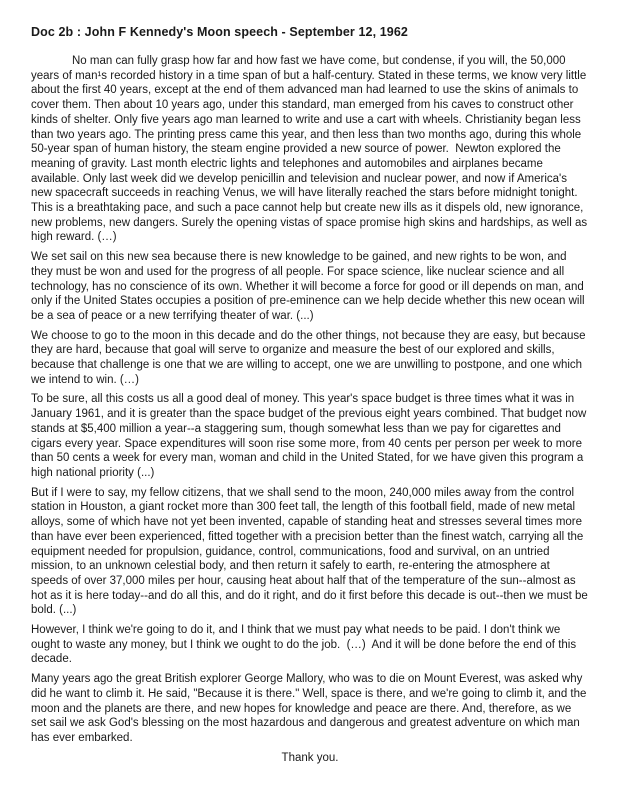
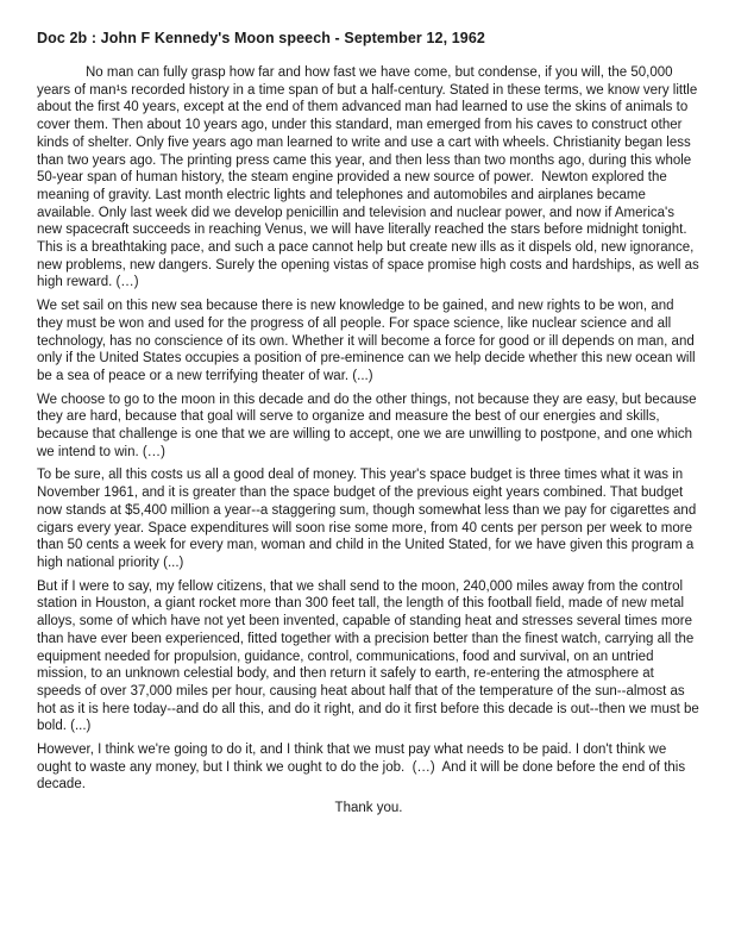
  Doc 2b : John F Kennedy's Moon speech - September 12, 1962
  No man can fully grasp how far and how fast we have come, but condense, if you will, the 50,000 years of man¹s recorded history in a time span of but a half-century. Stated in these terms, we know very little about the first 40 years, except at the end of them advanced man had learned to use the skins of animals to cover them. Then about 10 years ago, under this standard, man emerged from his caves to construct other kinds of shelter. Only five years ago man learned to write and use a cart with wheels. Christianity began less than two years ago. The printing press came this year, and then less than two months ago, during this whole 50-year span of human history, the steam engine provided a new source of power. Newton explored the meaning of gravity. Last month electric lights and telephones and automobiles and airplanes became available. Only last week did we develop penicillin and television and nuclear power, and now if America's new spacecraft succeeds in reaching Venus, we will have literally reached the stars before midnight tonight.
- This is a breathtaking pace, and such a pace cannot help but create new ills as it dispels old, new ignorance, new problems, new dangers. Surely the opening vistas of space promise high skins and hardships, as well as high reward. (…)
+ This is a breathtaking pace, and such a pace cannot help but create new ills as it dispels old, new ignorance, new problems, new dangers. Surely the opening vistas of space promise high costs and hardships, as well as high reward. (…)
  We set sail on this new sea because there is new knowledge to be gained, and new rights to be won, and they must be won and used for the progress of all people. For space science, like nuclear science and all technology, has no conscience of its own. Whether it will become a force for good or ill depends on man, and only if the United States occupies a position of pre-eminence can we help decide whether this new ocean will be a sea of peace or a new terrifying theater of war. (...)
- We choose to go to the moon in this decade and do the other things, not because they are easy, but because they are hard, because that goal will serve to organize and measure the best of our explored and skills, because that challenge is one that we are willing to accept, one we are unwilling to postpone, and one which we intend to win. (…)
+ We choose to go to the moon in this decade and do the other things, not because they are easy, but because they are hard, because that goal will serve to organize and measure the best of our energies and skills, because that challenge is one that we are willing to accept, one we are unwilling to postpone, and one which we intend to win. (…)
- To be sure, all this costs us all a good deal of money. This year's space budget is three times what it was in January 1961, and it is greater than the space budget of the previous eight years combined. That budget now stands at $5,400 million a year--a staggering sum, though somewhat less than we pay for cigarettes and cigars every year. Space expenditures will soon rise some more, from 40 cents per person per week to more than 50 cents a week for every man, woman and child in the United Stated, for we have given this program a high national priority (...)
+ To be sure, all this costs us all a good deal of money. This year's space budget is three times what it was in November 1961, and it is greater than the space budget of the previous eight years combined. That budget now stands at $5,400 million a year--a staggering sum, though somewhat less than we pay for cigarettes and cigars every year. Space expenditures will soon rise some more, from 40 cents per person per week to more than 50 cents a week for every man, woman and child in the United Stated, for we have given this program a high national priority (...)
  But if I were to say, my fellow citizens, that we shall send to the moon, 240,000 miles away from the control station in Houston, a giant rocket more than 300 feet tall, the length of this football field, made of new metal alloys, some of which have not yet been invented, capable of standing heat and stresses several times more than have ever been experienced, fitted together with a precision better than the finest watch, carrying all the equipment needed for propulsion, guidance, control, communications, food and survival, on an untried mission, to an unknown celestial body, and then return it safely to earth, re-entering the atmosphere at speeds of over 37,000 miles per hour, causing heat about half that of the temperature of the sun--almost as hot as it is here today--and do all this, and do it right, and do it first before this decade is out--then we must be bold. (...)
  However, I think we're going to do it, and I think that we must pay what needs to be paid. I don't think we ought to waste any money, but I think we ought to do the job. (…) And it will be done before the end of this decade.
- Many years ago the great British explorer George Mallory, who was to die on Mount Everest, was asked why did he want to climb it. He said, "Because it is there." Well, space is there, and we're going to climb it, and the moon and the planets are there, and new hopes for knowledge and peace are there. And, therefore, as we set sail we ask God's blessing on the most hazardous and dangerous and greatest adventure on which man has ever embarked.
  Thank you.
